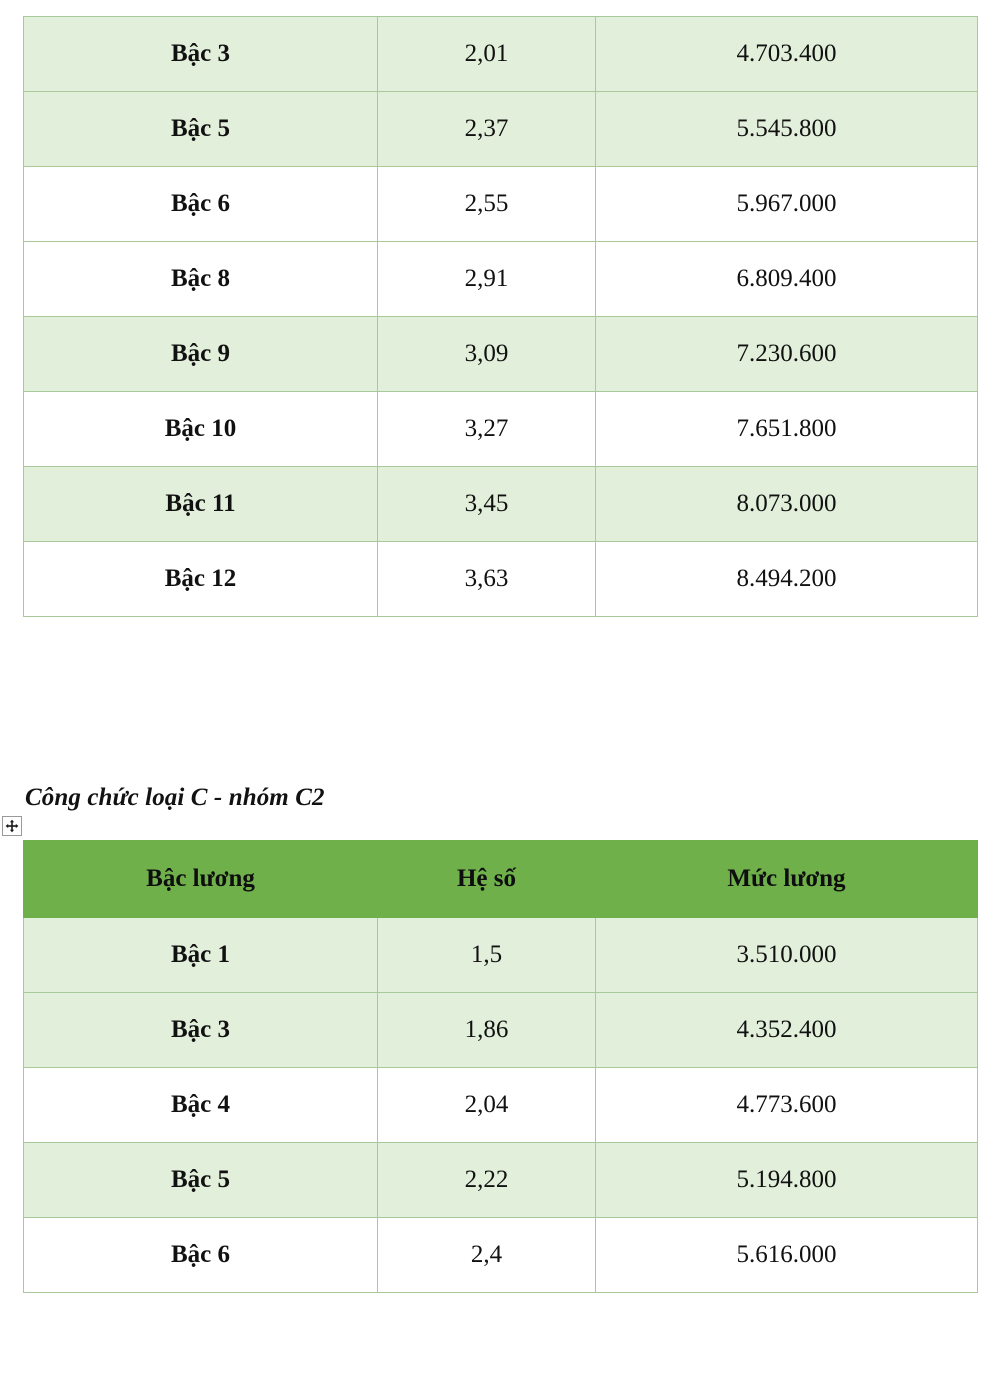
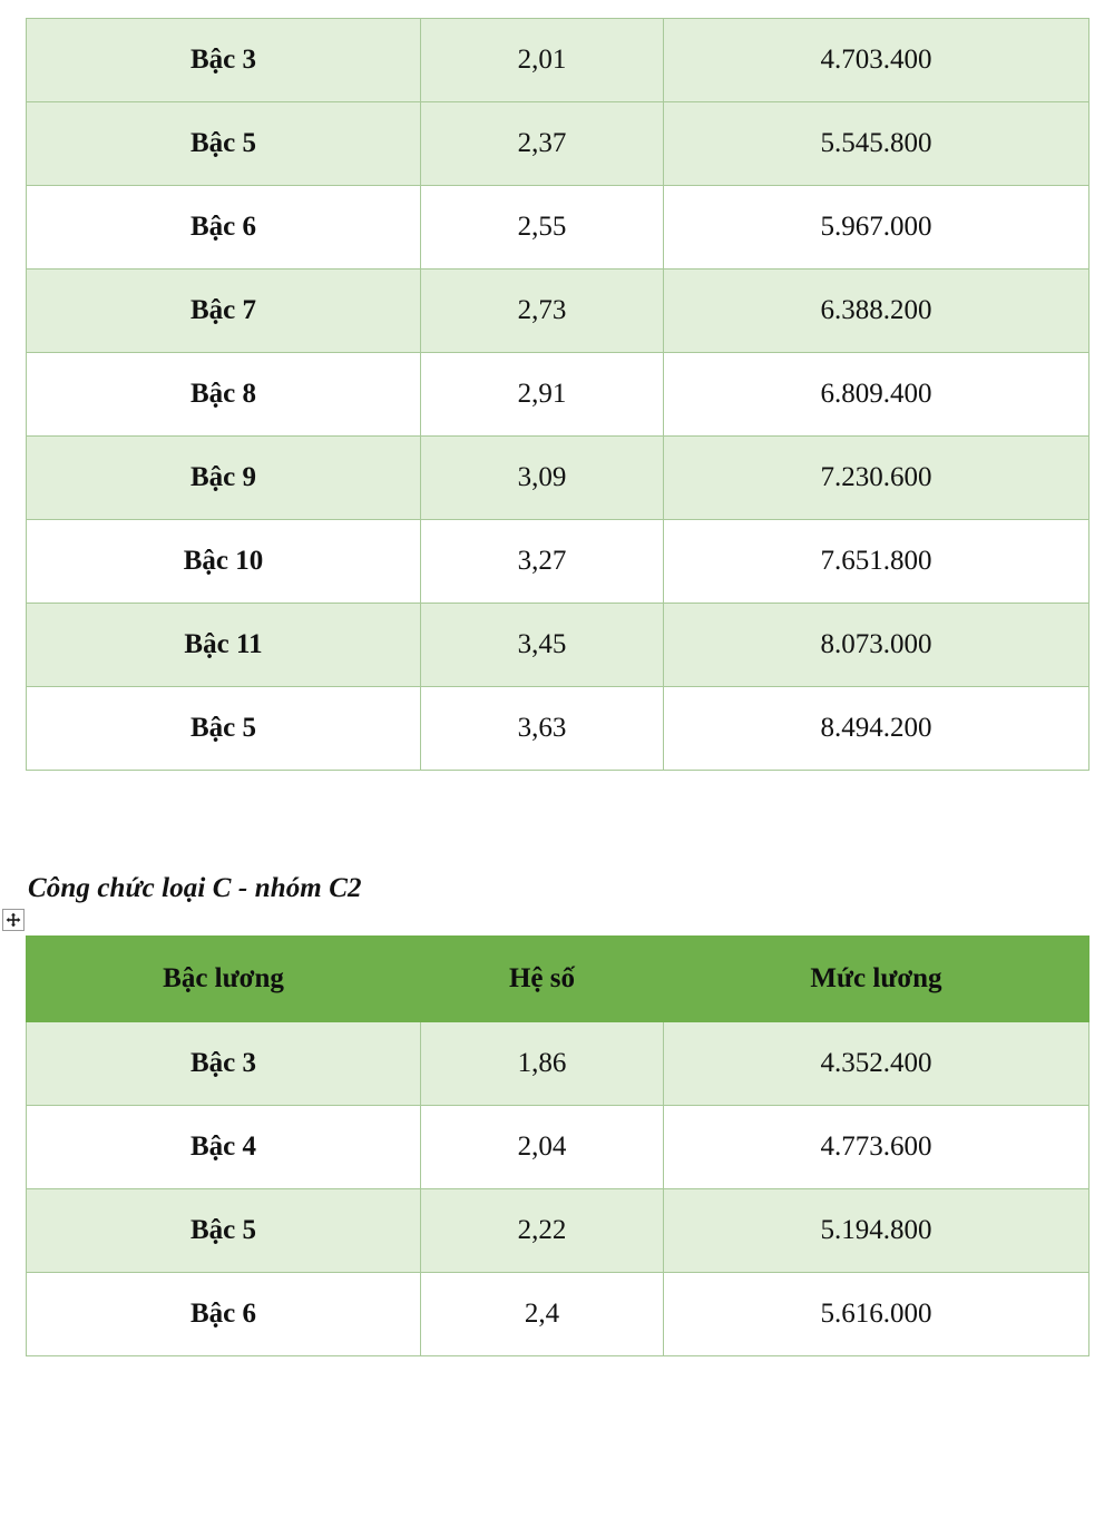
  Bậc 3	2,01	4.703.400
  Bậc 5	2,37	5.545.800
  Bậc 6	2,55	5.967.000
+ Bậc 7	2,73	6.388.200
  Bậc 8	2,91	6.809.400
  Bậc 9	3,09	7.230.600
  Bậc 10	3,27	7.651.800
  Bậc 11	3,45	8.073.000
- Bậc 12	3,63	8.494.200
+ Bậc 5	3,63	8.494.200
  Công chức loại C - nhóm C2
  Bậc lương	Hệ số	Mức lương
- Bậc 1	1,5	3.510.000
  Bậc 3	1,86	4.352.400
  Bậc 4	2,04	4.773.600
  Bậc 5	2,22	5.194.800
  Bậc 6	2,4	5.616.000
